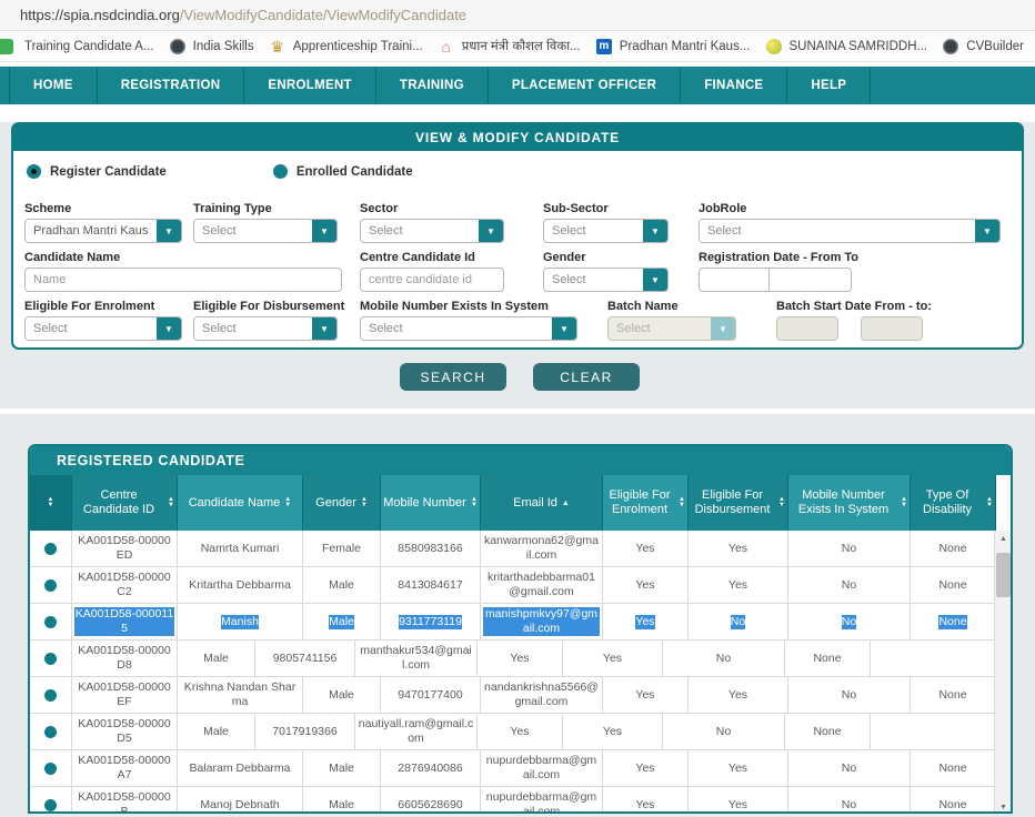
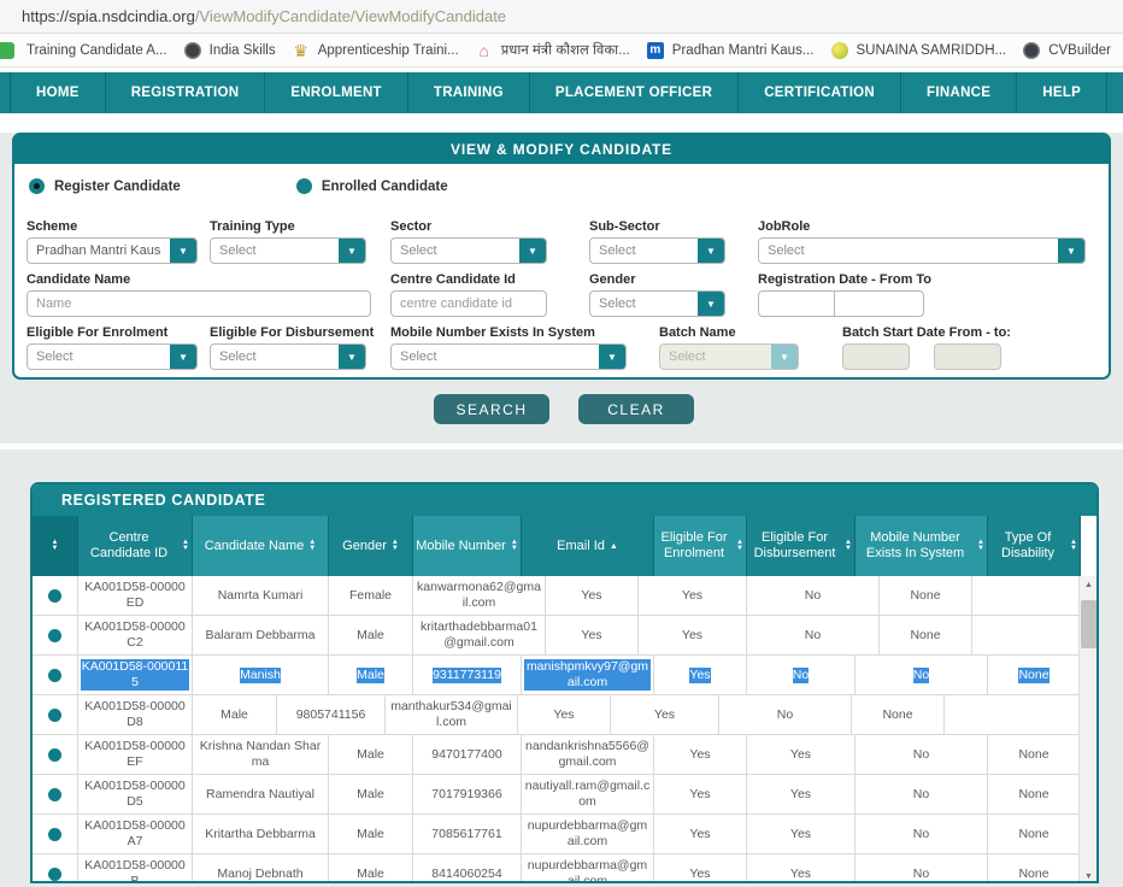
  https://spia.nsdcindia.org
  /ViewModifyCandidate/ViewModifyCandidate
  Training Candidate A...
  India Skills
  ♛
  Apprenticeship Traini...
  ⌂
  प्रधान मंत्री कौशल विका...
  m
  Pradhan Mantri Kaus...
  SUNAINA SAMRIDDH...
  CVBuilder
  HOME
  REGISTRATION
  ENROLMENT
  TRAINING
  PLACEMENT OFFICER
+ CERTIFICATION
  FINANCE
  HELP
  VIEW & MODIFY CANDIDATE
  Register Candidate
  Enrolled Candidate
  Scheme
  Pradhan Mantri Kaus
  ▼
  Training Type
  Select
  ▼
  Sector
  Select
  ▼
  Sub-Sector
  Select
  ▼
  JobRole
  Select
  ▼
  Candidate Name
  Name
  Centre Candidate Id
  centre candidate id
  Gender
  Select
  ▼
  Registration Date - From To
  Eligible For Enrolment
  Select
  ▼
  Eligible For Disbursement
  Select
  ▼
  Mobile Number Exists In System
  Select
  ▼
  Batch Name
  Select
  ▼
  Batch Start Date From - to:
  SEARCH
  CLEAR
  REGISTERED CANDIDATE
  Centre Candidate ID
  Candidate Name
  Gender
  Mobile Number
  Email Id
  Eligible For Enrolment
  Eligible For Disbursement
  Mobile Number Exists In System
  Type Of Disability
  KA001D58-00000ED
  Namrta Kumari
  Female
- 8580983166
  kanwarmona62@gmail.com
  Yes
  Yes
  No
  None
  KA001D58-00000C2
- Kritartha Debbarma
+ Balaram Debbarma
  Male
- 8413084617
  kritarthadebbarma01@gmail.com
  Yes
  Yes
  No
  None
  KA001D58-0000115
  Manish
  Male
  9311773119
  manishpmkvy97@gmail.com
  Yes
  No
  No
  None
  KA001D58-00000D8
  Male
  9805741156
  manthakur534@gmail.com
  Yes
  Yes
  No
  None
  KA001D58-00000EF
  Krishna Nandan Sharma
  Male
  9470177400
  nandankrishna5566@gmail.com
  Yes
  Yes
  No
  None
  KA001D58-00000D5
+ Ramendra Nautiyal
  Male
  7017919366
  nautiyall.ram@gmail.com
  Yes
  Yes
  No
  None
  KA001D58-00000A7
- Balaram Debbarma
+ Kritartha Debbarma
  Male
- 2876940086
+ 7085617761
  nupurdebbarma@gmail.com
  Yes
  Yes
  No
  None
  KA001D58-00000
  Manoj Debnath
  Male
- 6605628690
+ 8414060254
  Yes
  Yes
  No
  None
